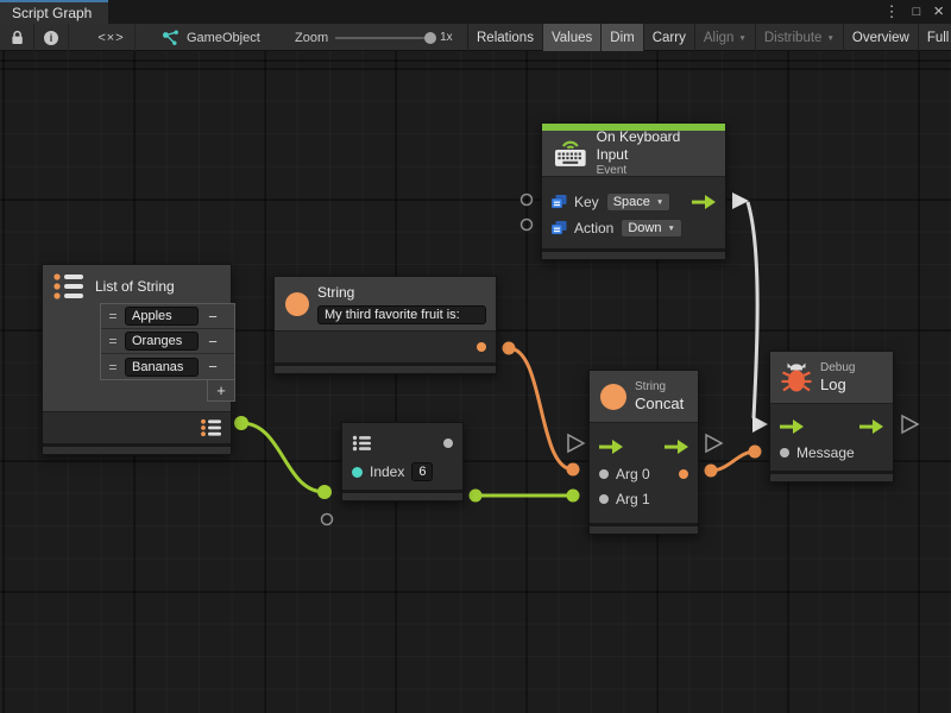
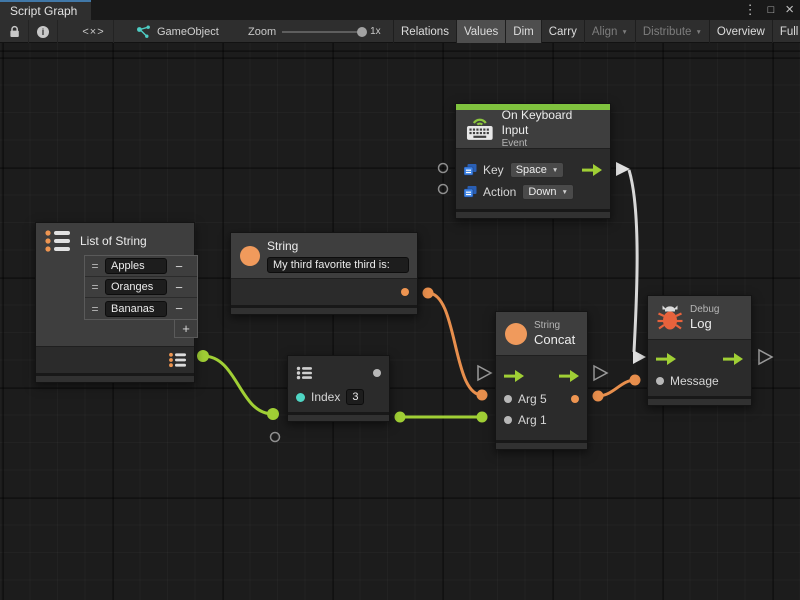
  Script Graph
  ⋮
  □
  ×
  i
  <×>
  GameObject
  Zoom
  1x
  Relations
  Values
  Dim
  Carry
  Align
  Distribute
  Overview
  On Keyboard Input
  Event
  Key
  Space
  Action
  Down
  List of String
  =
  Apples
  −
  =
  Oranges
  −
  =
  Bananas
  −
  +
  String
- My third favorite fruit is:
+ My third favorite third is:
  Index
- 6
+ 3
  String
  Concat
- Arg 0
+ Arg 5
  Arg 1
  Debug
  Log
  Message
